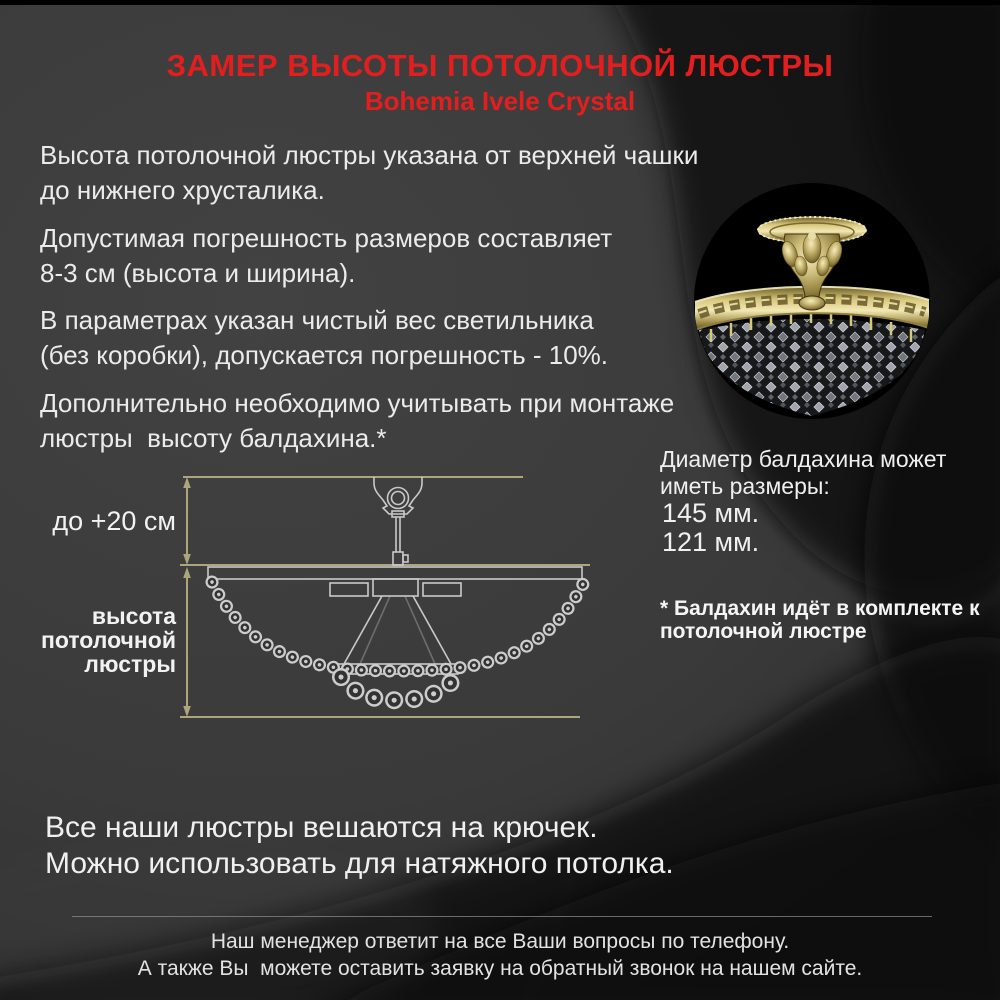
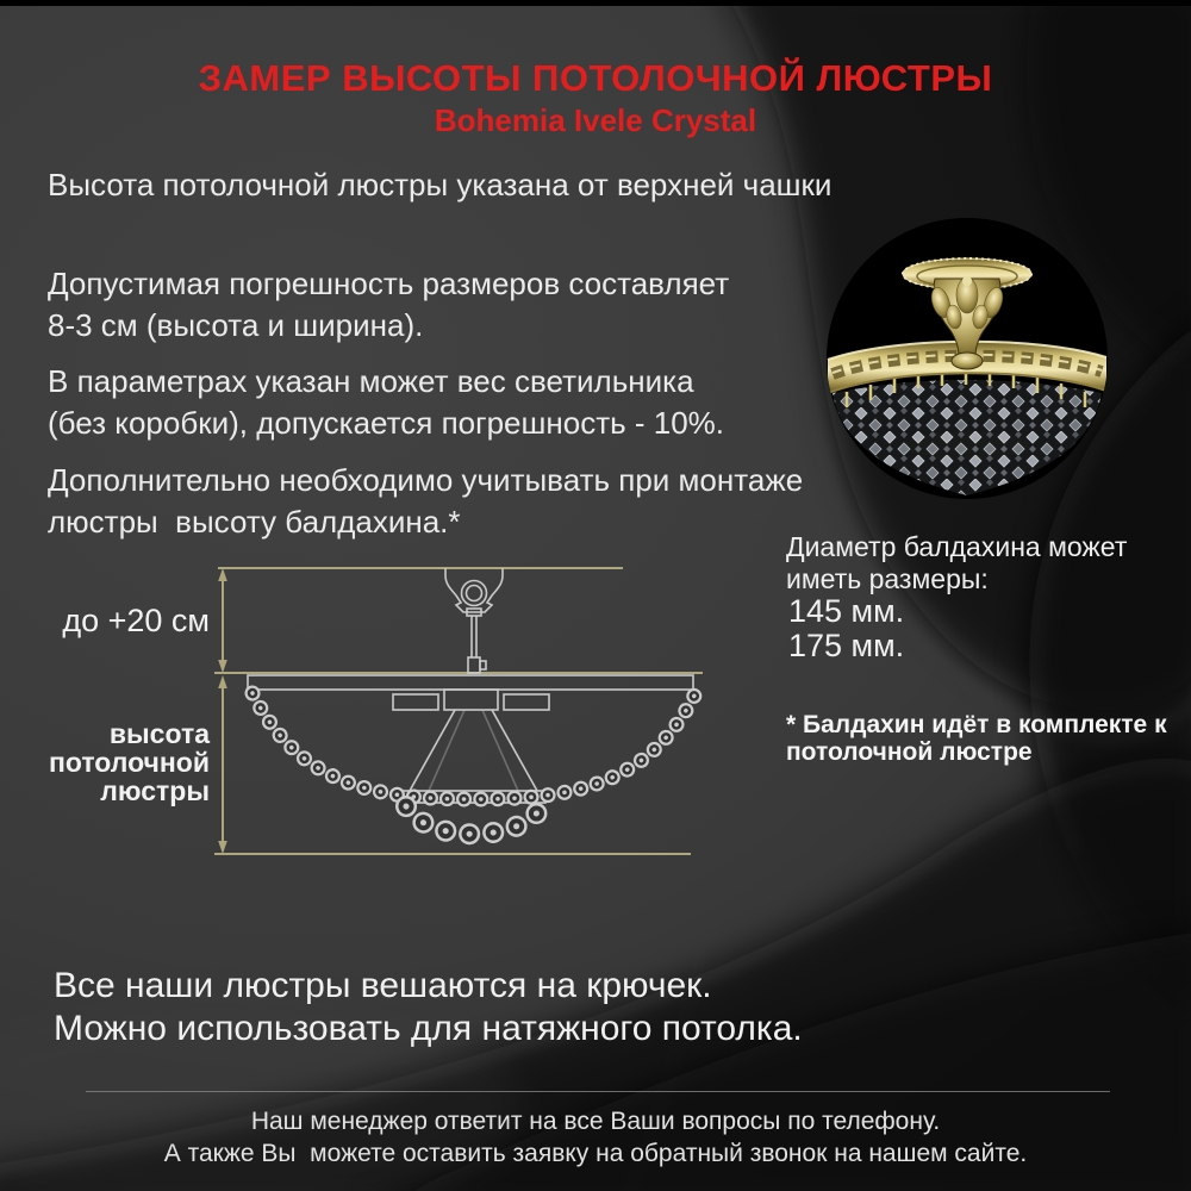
  ЗАМЕР ВЫСОТЫ ПОТОЛОЧНОЙ ЛЮСТРЫ
  Bohemia Ivele Crystal
  Высота потолочной люстры указана от верхней чашки
- до нижнего хрусталика.
  Допустимая погрешность размеров составляет
  8-3 см (высота и ширина).
- В параметрах указан чистый вес светильника
+ В параметрах указан может вес светильника
  (без коробки), допускается погрешность - 10%.
  Дополнительно необходимо учитывать при монтаже
  люстры высоту балдахина.*
  до +20 см
  высота
  потолочной
  люстры
  Диаметр балдахина может
  иметь размеры:
  145 мм.
- 121 мм.
+ 175 мм.
  * Балдахин идёт в комплекте к
  потолочной люстре
  Все наши люстры вешаются на крючек.
  Можно использовать для натяжного потолка.
  Наш менеджер ответит на все Ваши вопросы по телефону.
  А также Вы можете оставить заявку на обратный звонок на нашем сайте.
